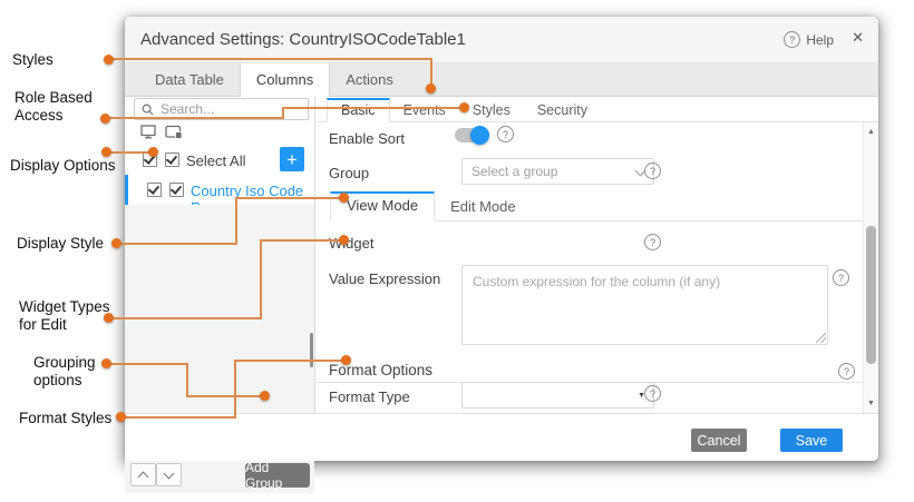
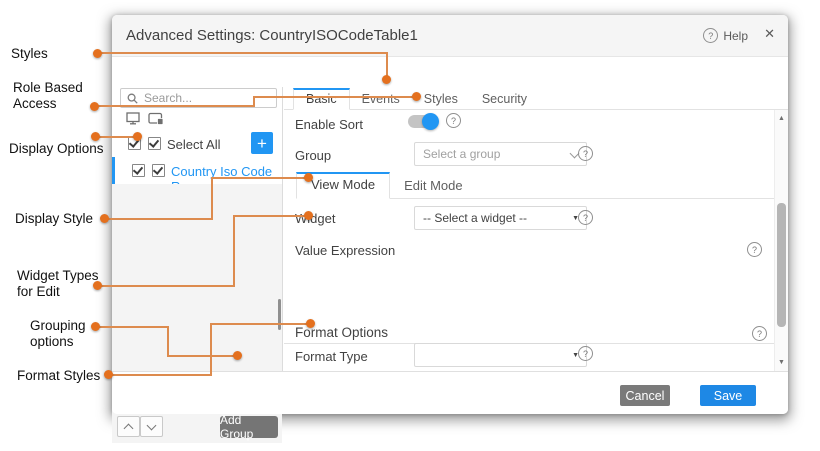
  Advanced Settings: CountryISOCodeTable1
  ?
  Help
  ✕
- Data Table
- Columns
- Actions
  Search...
  Select All
  +
  Country Iso Code
  Add Group
  Basic
  Events
  Styles
  Security
  Enable Sort
  ?
  Group
  Select a group
  ?
  View Mode
  Edit Mode
  Wdget
+ -- Select a widget --
  ?
  Value Expression
- Custom expression for the column (if any)
  ?
  Format Options
  ?
  Format Type
  ?
  Cancel
  Save
  Styles
  Role Based Access
  Display Options
  Display Style
  Widget Types for Edit
  Grouping options
  Format Styles
